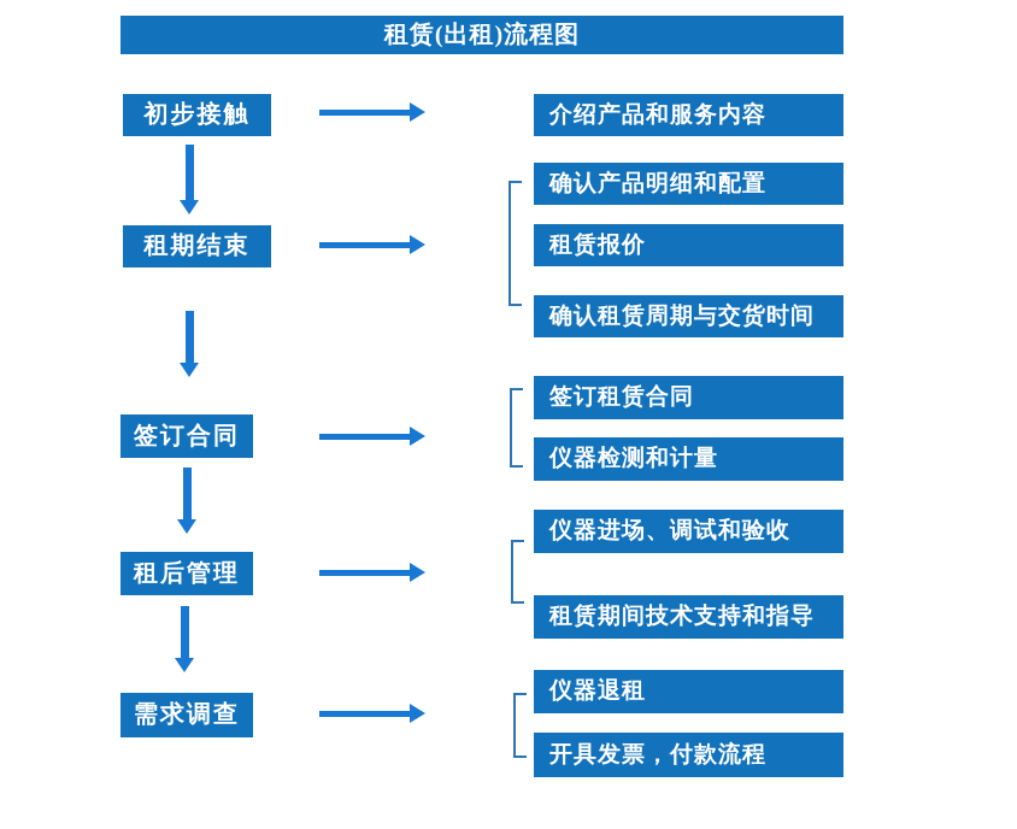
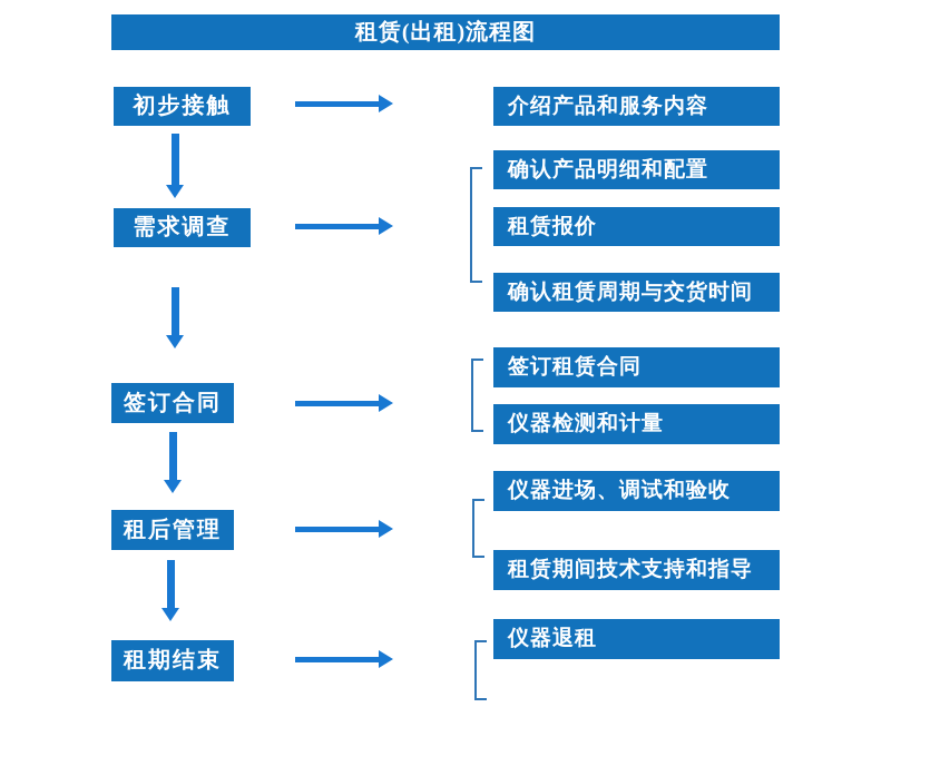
  租赁(出租)流程图
  初步接触
- 租期结束
+ 需求调查
  签订合同
  租后管理
- 需求调查
+ 租期结束
  介绍产品和服务内容
  确认产品明细和配置
  租赁报价
  确认租赁周期与交货时间
  签订租赁合同
  仪器检测和计量
  仪器进场、调试和验收
  租赁期间技术支持和指导
  仪器退租
- 开具发票，付款流程
